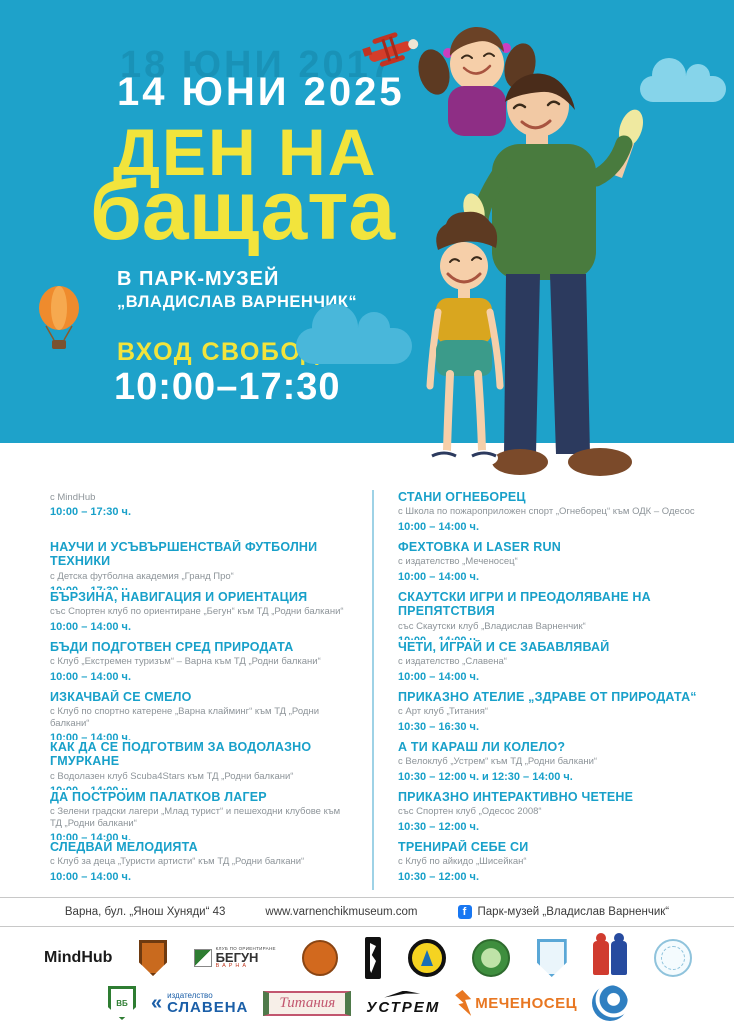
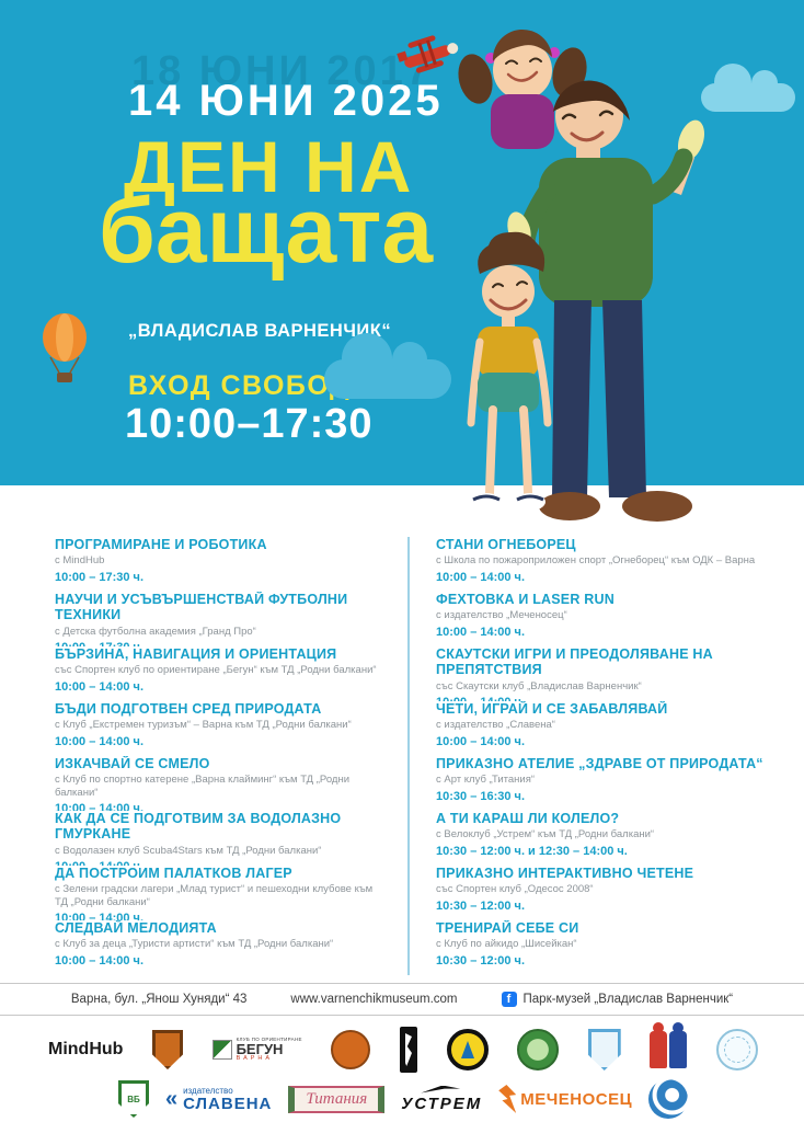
  18 ЮНИ 201
  14 ЮНИ 2025
  ДЕН НА
  бащата
- В ПАРК-МУЗЕЙ
  „ВЛАДИСЛАВ ВАРНЕНЧИК“
  ВХОД СВОБО
  10:00–17:30
+ ПРОГРАМИРАНЕ И РОБОТИКА
  с MindHub
  10:00 – 17:30 ч.
  НАУЧИ И УСЪВЪРШЕНСТВАЙ ФУТБОЛНИ ТЕХНИКИ
  с Детска футболна академия „Гранд Про“
  БЪРЗИНА, НАВИГАЦИЯ И ОРИЕНТАЦИЯ
  със Спортен клуб по ориентиране „Бегун“ към ТД „Родни балкани“
  10:00 – 14:00 ч.
  БЪДИ ПОДГОТВЕН СРЕД ПРИРОДАТА
  с Клуб „Екстремен туризъм“ – Варна към ТД „Родни балкани“
  10:00 – 14:00 ч.
  ИЗКАЧВАЙ СЕ СМЕЛО
  с Клуб по спортно катерене „Варна клайминг“ към ТД „Родни балкани“
  10:00 – 14:00 ч.
  КАК ДА СЕ ПОДГОТВИМ ЗА ВОДОЛАЗНО ГМУРКАНЕ
  с Водолазен клуб Scuba4Stars към ТД „Родни балкани“
  ДА ПОСТРОИМ ПАЛАТКОВ ЛАГЕР
  с Зелени градски лагери „Млад турист“ и пешеходни клубове към ТД „Родни балкани“
  10:00 – 14:00 ч.
  СЛЕДВАЙ МЕЛОДИЯТА
  с Клуб за деца „Туристи артисти“ към ТД „Родни балкани“
  10:00 – 14:00 ч.
  СТАНИ ОГНЕБОРЕЦ
- с Школа по пожароприложен спорт „Огнеборец“ към ОДК – Одесос
+ с Школа по пожароприложен спорт „Огнеборец“ към ОДК – Варна
  10:00 – 14:00 ч.
  ФЕХТОВКА И LASER RUN
  с издателство „Меченосец“
  10:00 – 14:00 ч.
  СКАУТСКИ ИГРИ И ПРЕОДОЛЯВАНЕ НА ПРЕПЯТСТВИЯ
  със Скаутски клуб „Владислав Варненчик“
  ЧЕТИ, ИГРАЙ И СЕ ЗАБАВЛЯВАЙ
  с издателство „Славена“
  10:00 – 14:00 ч.
  ПРИКАЗНО АТЕЛИЕ „ЗДРАВЕ ОТ ПРИРОДАТА“
  с Арт клуб „Титания“
  10:30 – 16:30 ч.
  А ТИ КАРАШ ЛИ КОЛЕЛО?
  с Велоклуб „Устрем“ към ТД „Родни балкани“
  10:30 – 12:00 ч. и 12:30 – 14:00 ч.
  ПРИКАЗНО ИНТЕРАКТИВНО ЧЕТЕНЕ
  със Спортен клуб „Одесос 2008“
  10:30 – 12:00 ч.
  ТРЕНИРАЙ СЕБЕ СИ
  с Клуб по айкидо „Шисейкан“
  10:30 – 12:00 ч.
  Варна, бул. „Янош Хуняди“ 43
  www.varnenchikmuseum.com
  f
  Парк-музей „Владислав Варненчик“
  MindHub
  БЕГУН
  ВБ
  «
  издателство
  СЛАВЕНА
  Титания
  УСТРЕМ
  МЕЧЕНОСЕЦ
